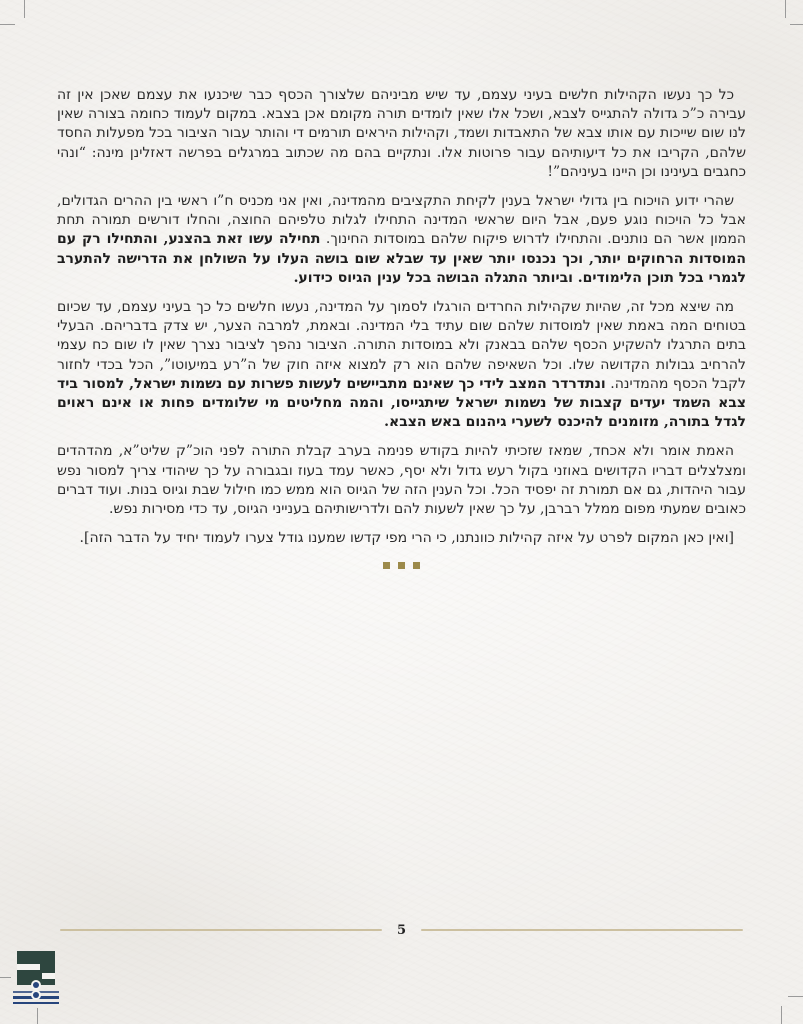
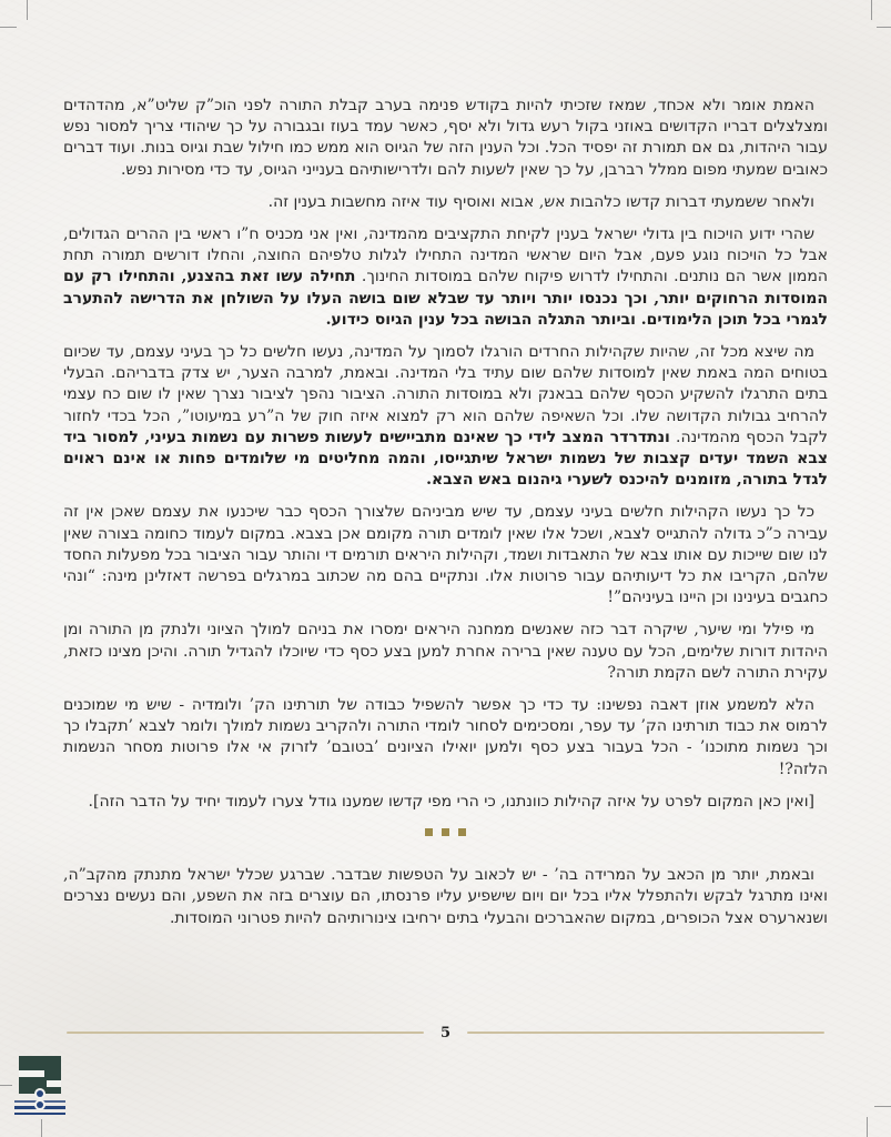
- כל כך נעשו הקהילות חלשים בעיני עצמם, עד שיש מביניהם שלצורך הכסף כבר שיכנעו את עצמם שאכן אין זה עבירה כ”כ גדולה להתגייס לצבא, ושכל אלו שאין לומדים תורה מקומם אכן בצבא. במקום לעמוד כחומה בצורה שאין לנו שום שייכות עם אותו צבא של התאבדות ושמד, וקהילות היראים תורמים די והותר עבור הציבור בכל מפעלות החסד שלהם, הקריבו את כל דיעותיהם עבור פרוטות אלו. ונתקיים בהם מה שכתוב במרגלים בפרשה דאזלינן מינה: “ונהי כחגבים בעינינו וכן היינו בעיניהם”!
+ האמת אומר ולא אכחד, שמאז שזכיתי להיות בקודש פנימה בערב קבלת התורה לפני הוכ”ק שליט”א, מהדהדים ומצלצלים דבריו הקדושים באוזני בקול רעש גדול ולא יסף, כאשר עמד בעוז ובגבורה על כך שיהודי צריך למסור נפש עבור היהדות, גם אם תמורת זה יפסיד הכל. וכל הענין הזה של הגיוס הוא ממש כמו חילול שבת וגיוס בנות. ועוד דברים כאובים שמעתי מפום ממלל רברבן, על כך שאין לשעות להם ולדרישותיהם בענייני הגיוס, עד כדי מסירות נפש.
+ ולאחר ששמעתי דברות קדשו כלהבות אש, אבוא ואוסיף עוד איזה מחשבות בענין זה.
- שהרי ידוע הויכוח בין גדולי ישראל בענין לקיחת התקציבים מהמדינה, ואין אני מכניס ח”ו ראשי בין ההרים הגדולים, אבל כל הויכוח נוגע פעם, אבל היום שראשי המדינה התחילו לגלות טלפיהם החוצה, והחלו דורשים תמורה תחת הממון אשר הם נותנים. והתחילו לדרוש פיקוח שלהם במוסדות החינוך. תחילה עשו זאת בהצנע, והתחילו רק עם המוסדות הרחוקים יותר, וכך נכנסו יותר שאין עד שבלא שום בושה העלו על השולחן את הדרישה להתערב לגמרי בכל תוכן הלימודים. וביותר התגלה הבושה בכל ענין הגיוס כידוע.
+ שהרי ידוע הויכוח בין גדולי ישראל בענין לקיחת התקציבים מהמדינה, ואין אני מכניס ח”ו ראשי בין ההרים הגדולים, אבל כל הויכוח נוגע פעם, אבל היום שראשי המדינה התחילו לגלות טלפיהם החוצה, והחלו דורשים תמורה תחת הממון אשר הם נותנים. והתחילו לדרוש פיקוח שלהם במוסדות החינוך. תחילה עשו זאת בהצנע, והתחילו רק עם המוסדות הרחוקים יותר, וכך נכנסו יותר ויותר עד שבלא שום בושה העלו על השולחן את הדרישה להתערב לגמרי בכל תוכן הלימודים. וביותר התגלה הבושה בכל ענין הגיוס כידוע.
- מה שיצא מכל זה, שהיות שקהילות החרדים הורגלו לסמוך על המדינה, נעשו חלשים כל כך בעיני עצמם, עד שכיום בטוחים המה באמת שאין למוסדות שלהם שום עתיד בלי המדינה. ובאמת, למרבה הצער, יש צדק בדבריהם. הבעלי בתים התרגלו להשקיע הכסף שלהם בבאנק ולא במוסדות התורה. הציבור נהפך לציבור נצרך שאין לו שום כח עצמי להרחיב גבולות הקדושה שלו. וכל השאיפה שלהם הוא רק למצוא איזה חוק של ה”רע במיעוטו”, הכל בכדי לחזור לקבל הכסף מהמדינה. ונתדרדר המצב לידי כך שאינם מתביישים לעשות פשרות עם נשמות ישראל, למסור ביד צבא השמד יעדים קצבות של נשמות ישראל שיתגייסו, והמה מחליטים מי שלומדים פחות או אינם ראוים לגדל בתורה, מזומנים להיכנס לשערי גיהנום באש הצבא.
+ מה שיצא מכל זה, שהיות שקהילות החרדים הורגלו לסמוך על המדינה, נעשו חלשים כל כך בעיני עצמם, עד שכיום בטוחים המה באמת שאין למוסדות שלהם שום עתיד בלי המדינה. ובאמת, למרבה הצער, יש צדק בדבריהם. הבעלי בתים התרגלו להשקיע הכסף שלהם בבאנק ולא במוסדות התורה. הציבור נהפך לציבור נצרך שאין לו שום כח עצמי להרחיב גבולות הקדושה שלו. וכל השאיפה שלהם הוא רק למצוא איזה חוק של ה”רע במיעוטו”, הכל בכדי לחזור לקבל הכסף מהמדינה. ונתדרדר המצב לידי כך שאינם מתביישים לעשות פשרות עם נשמות בעיני, למסור ביד צבא השמד יעדים קצבות של נשמות ישראל שיתגייסו, והמה מחליטים מי שלומדים פחות או אינם ראוים לגדל בתורה, מזומנים להיכנס לשערי גיהנום באש הצבא.
- האמת אומר ולא אכחד, שמאז שזכיתי להיות בקודש פנימה בערב קבלת התורה לפני הוכ”ק שליט”א, מהדהדים ומצלצלים דבריו הקדושים באוזני בקול רעש גדול ולא יסף, כאשר עמד בעוז ובגבורה על כך שיהודי צריך למסור נפש עבור היהדות, גם אם תמורת זה יפסיד הכל. וכל הענין הזה של הגיוס הוא ממש כמו חילול שבת וגיוס בנות. ועוד דברים כאובים שמעתי מפום ממלל רברבן, על כך שאין לשעות להם ולדרישותיהם בענייני הגיוס, עד כדי מסירות נפש.
+ כל כך נעשו הקהילות חלשים בעיני עצמם, עד שיש מביניהם שלצורך הכסף כבר שיכנעו את עצמם שאכן אין זה עבירה כ”כ גדולה להתגייס לצבא, ושכל אלו שאין לומדים תורה מקומם אכן בצבא. במקום לעמוד כחומה בצורה שאין לנו שום שייכות עם אותו צבא של התאבדות ושמד, וקהילות היראים תורמים די והותר עבור הציבור בכל מפעלות החסד שלהם, הקריבו את כל דיעותיהם עבור פרוטות אלו. ונתקיים בהם מה שכתוב במרגלים בפרשה דאזלינן מינה: “ונהי כחגבים בעינינו וכן היינו בעיניהם”!
+ מי פילל ומי שיער, שיקרה דבר כזה שאנשים ממחנה היראים ימסרו את בניהם למולך הציוני ולנתק מן התורה ומן היהדות דורות שלימים, הכל עם טענה שאין ברירה אחרת למען בצע כסף כדי שיוכלו להגדיל תורה. והיכן מצינו כזאת, עקירת התורה לשם הקמת תורה?
+ הלא למשמע אוזן דאבה נפשינו: עד כדי כך אפשר להשפיל כבודה של תורתינו הק’ ולומדיה - שיש מי שמוכנים לרמוס את כבוד תורתינו הק’ עד עפר, ומסכימים לסחור לומדי התורה ולהקריב נשמות למולך ולומר לצבא ’תקבלו כך וכך נשמות מתוכנו’ - הכל בעבור בצע כסף ולמען יואילו הציונים ’בטובם’ לזרוק אי אלו פרוטות מסחר הנשמות הלזה?!
  [ואין כאן המקום לפרט על איזה קהילות כוונתנו, כי הרי מפי קדשו שמענו גודל צערו לעמוד יחיד על הדבר הזה].
+ ובאמת, יותר מן הכאב על המרידה בה’ - יש לכאוב על הטפשות שבדבר. שברגע שכלל ישראל מתנתק מהקב”ה, ואינו מתרגל לבקש ולהתפלל אליו בכל יום ויום שישפיע עליו פרנסתו, הם עוצרים בזה את השפע, והם נעשים נצרכים ושנארערס אצל הכופרים, במקום שהאברכים והבעלי בתים ירחיבו צינורותיהם להיות פטרוני המוסדות.
  5
